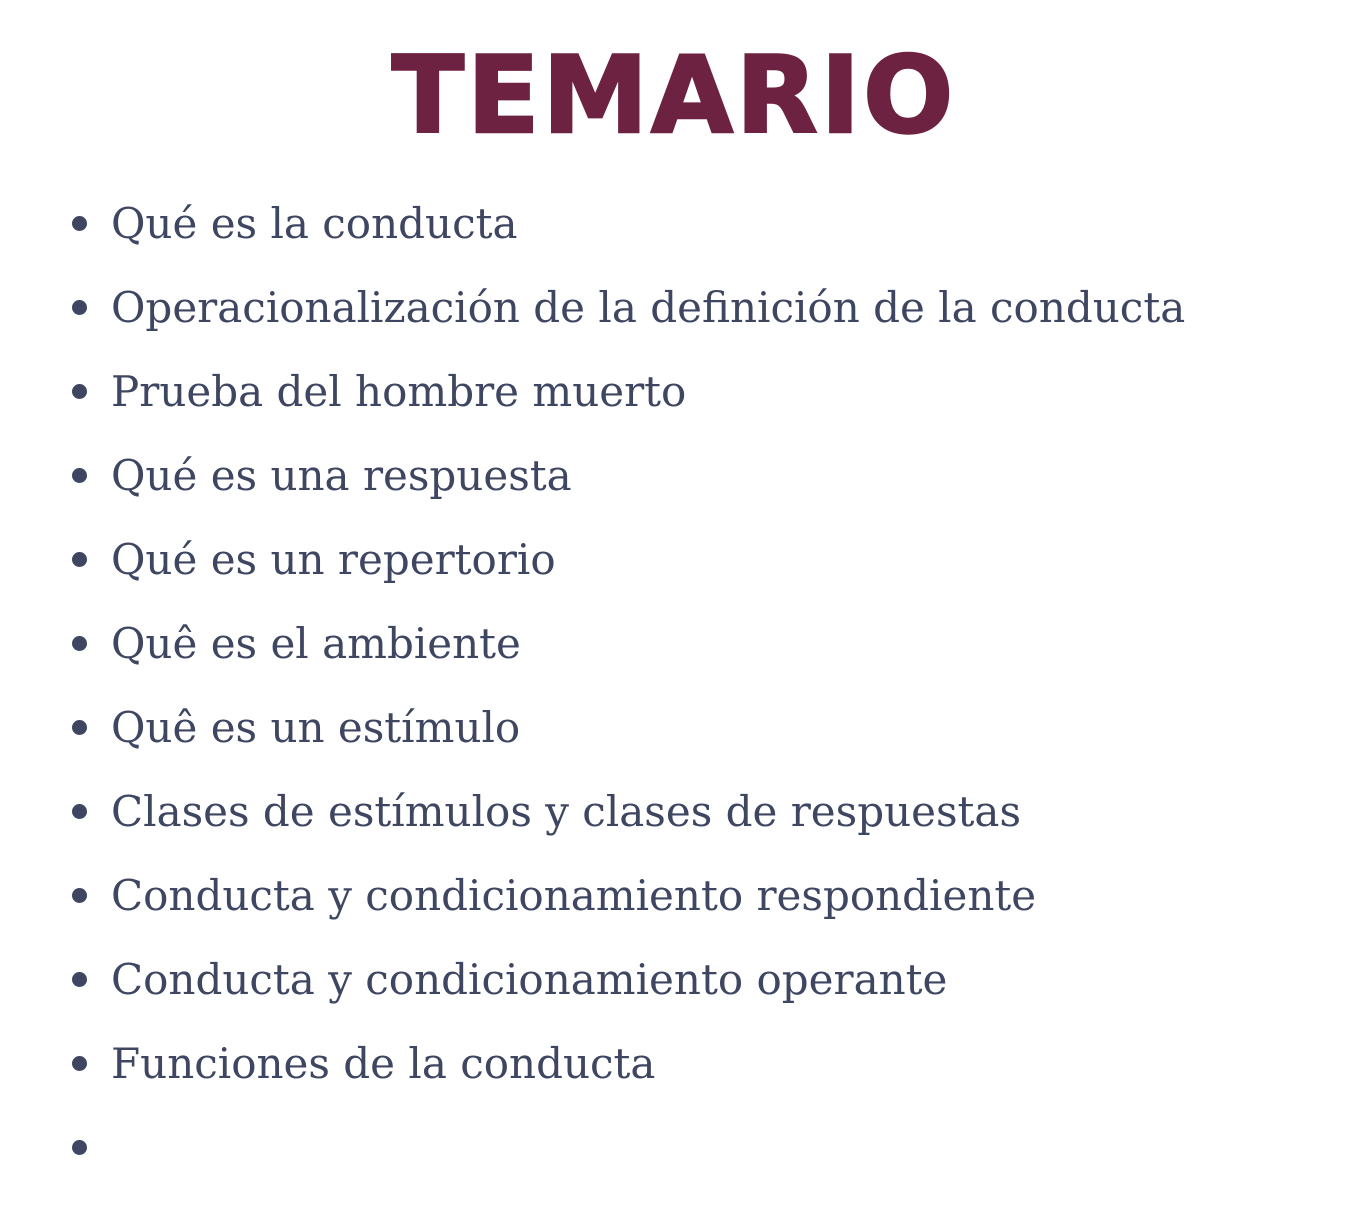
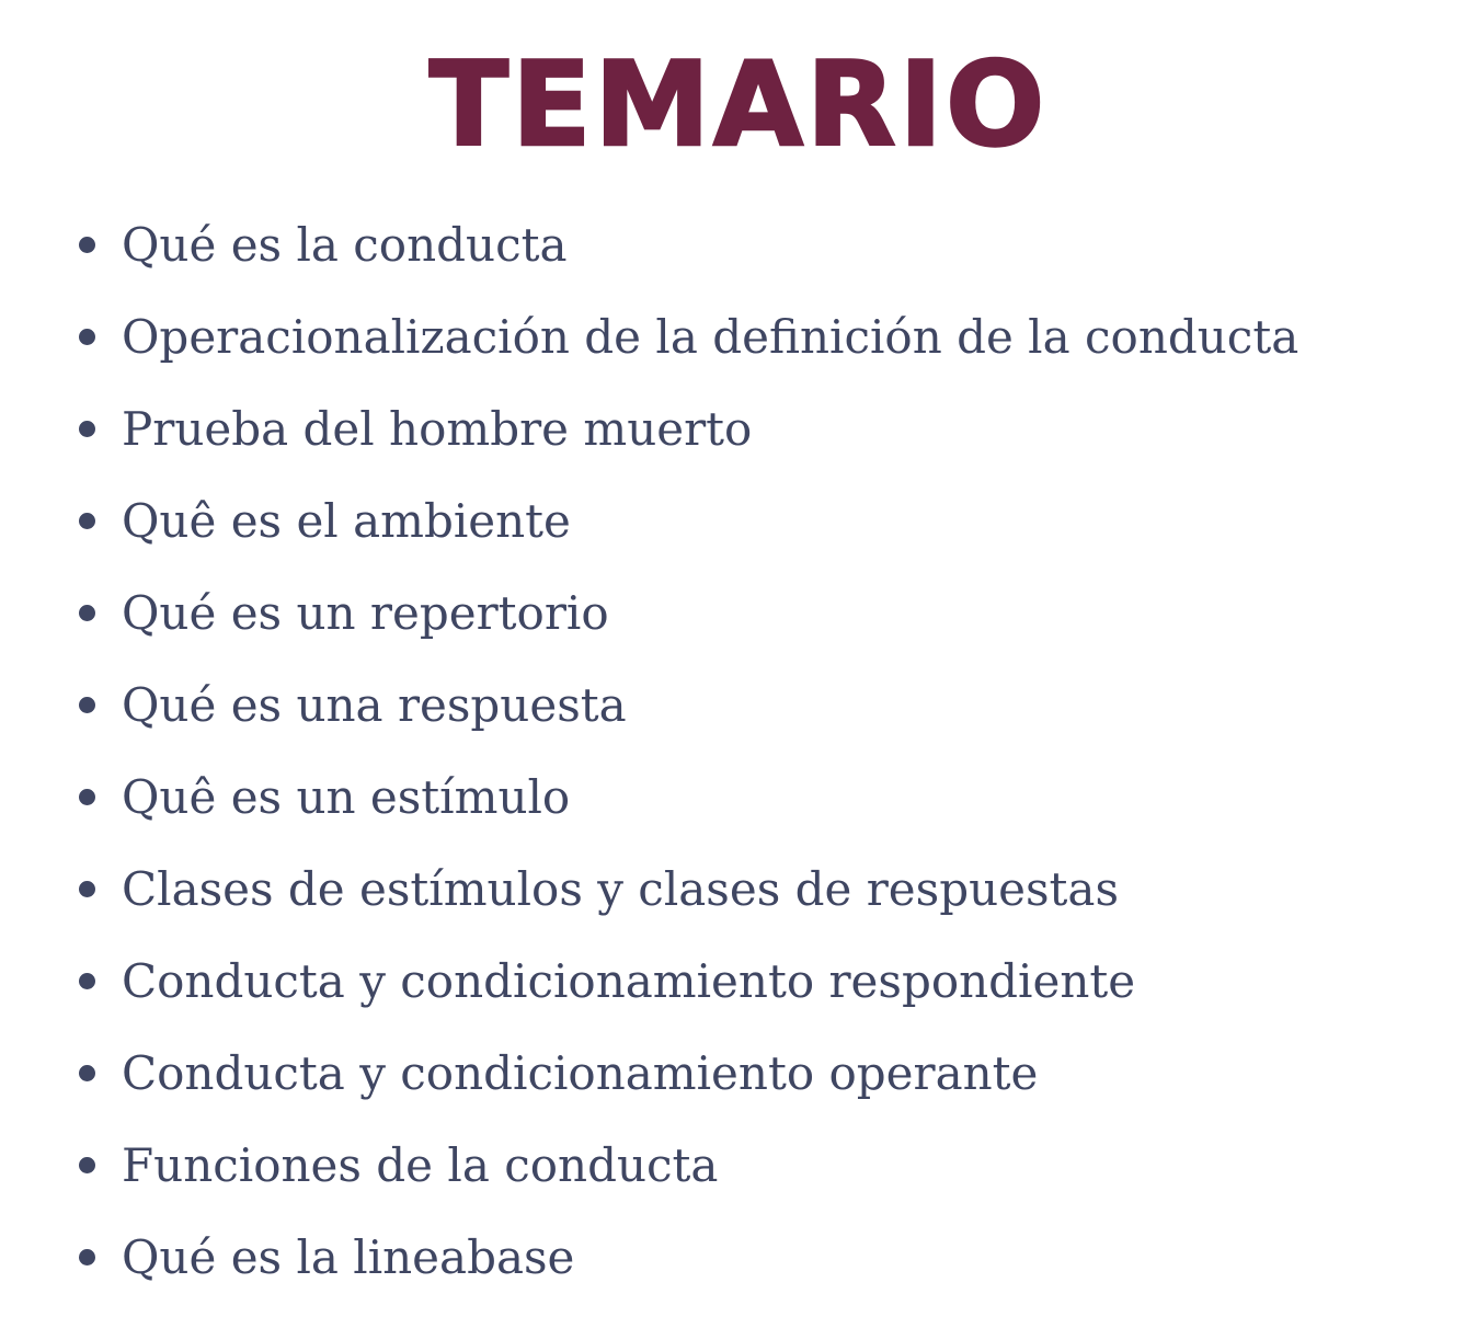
  TEMARIO
  Qué es la conducta
  Operacionalización de la definición de la conducta
  Prueba del hombre muerto
- Qué es una respuesta
+ Quê es el ambiente
  Qué es un repertorio
- Quê es el ambiente
+ Qué es una respuesta
  Quê es un estímulo
  Clases de estímulos y clases de respuestas
  Conducta y condicionamiento respondiente
  Conducta y condicionamiento operante
  Funciones de la conducta
+ Qué es la lineabase
